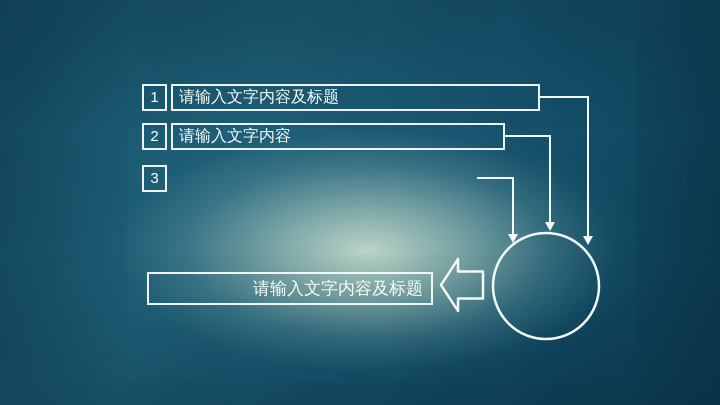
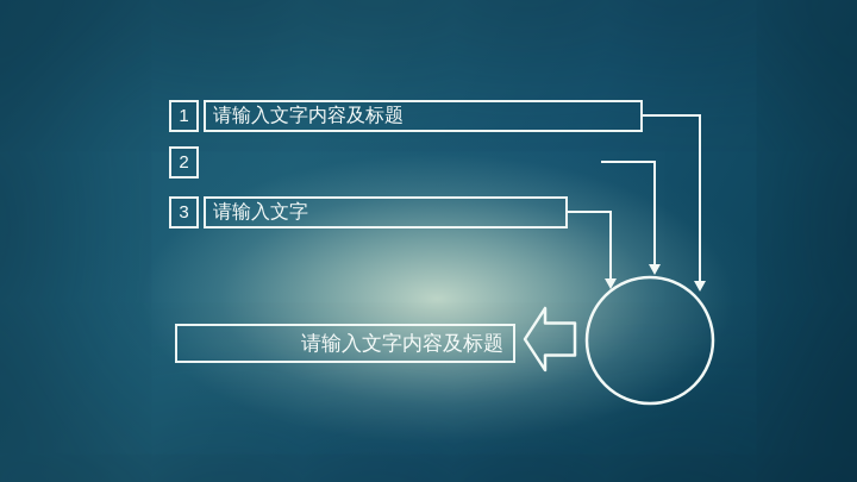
  1
  请输入文字内容及标题
  2
- 请输入文字内容
  3
+ 请输入文字
  请输入文字内容及标题
